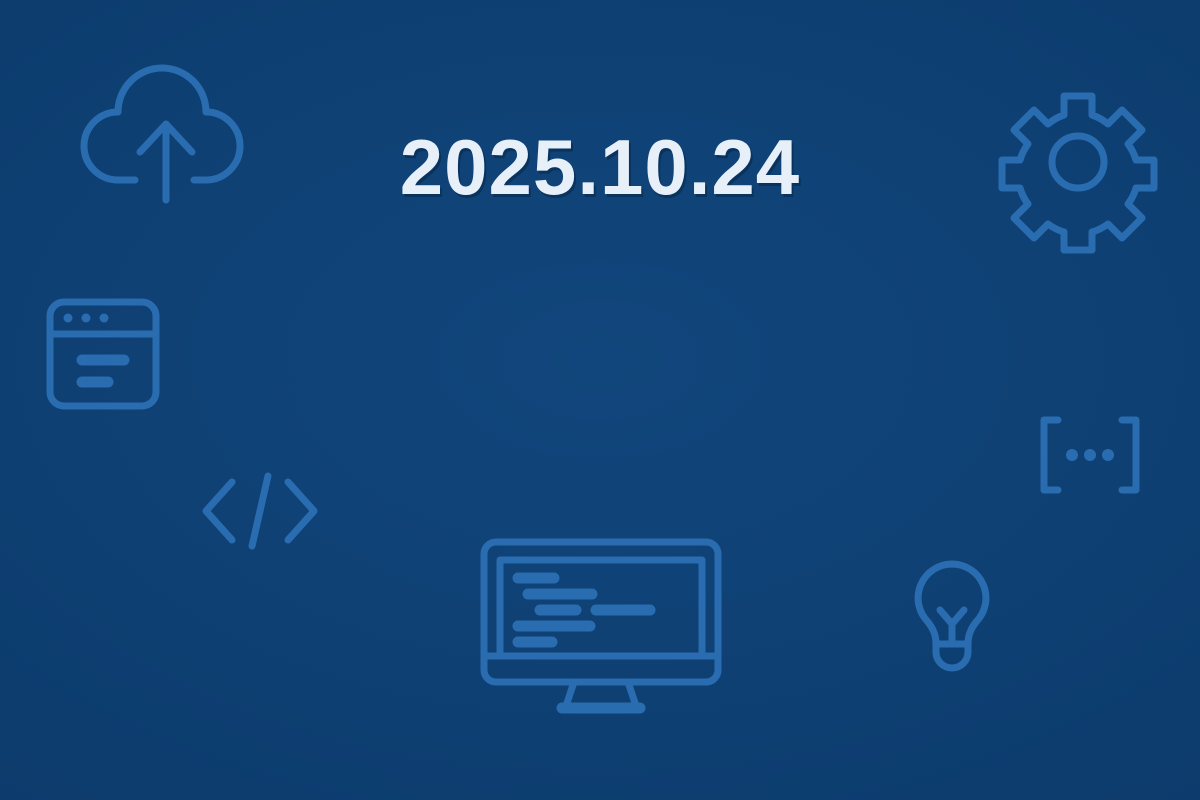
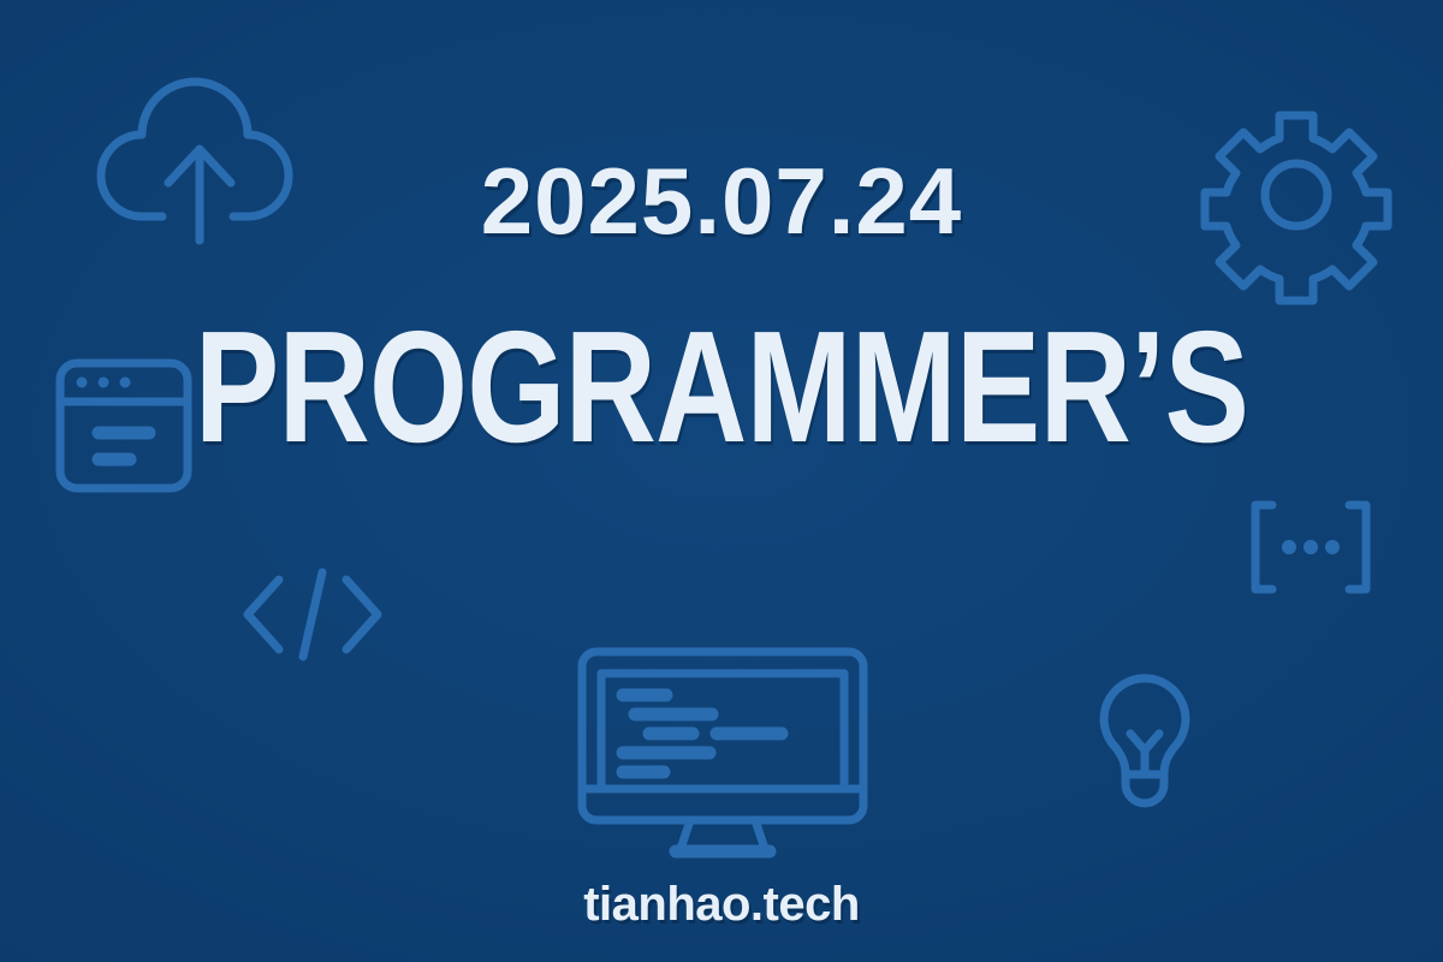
- 2025.10.24
+ 2025.07.24
+ PROGRAMMER’S
+ tianhao.tech
